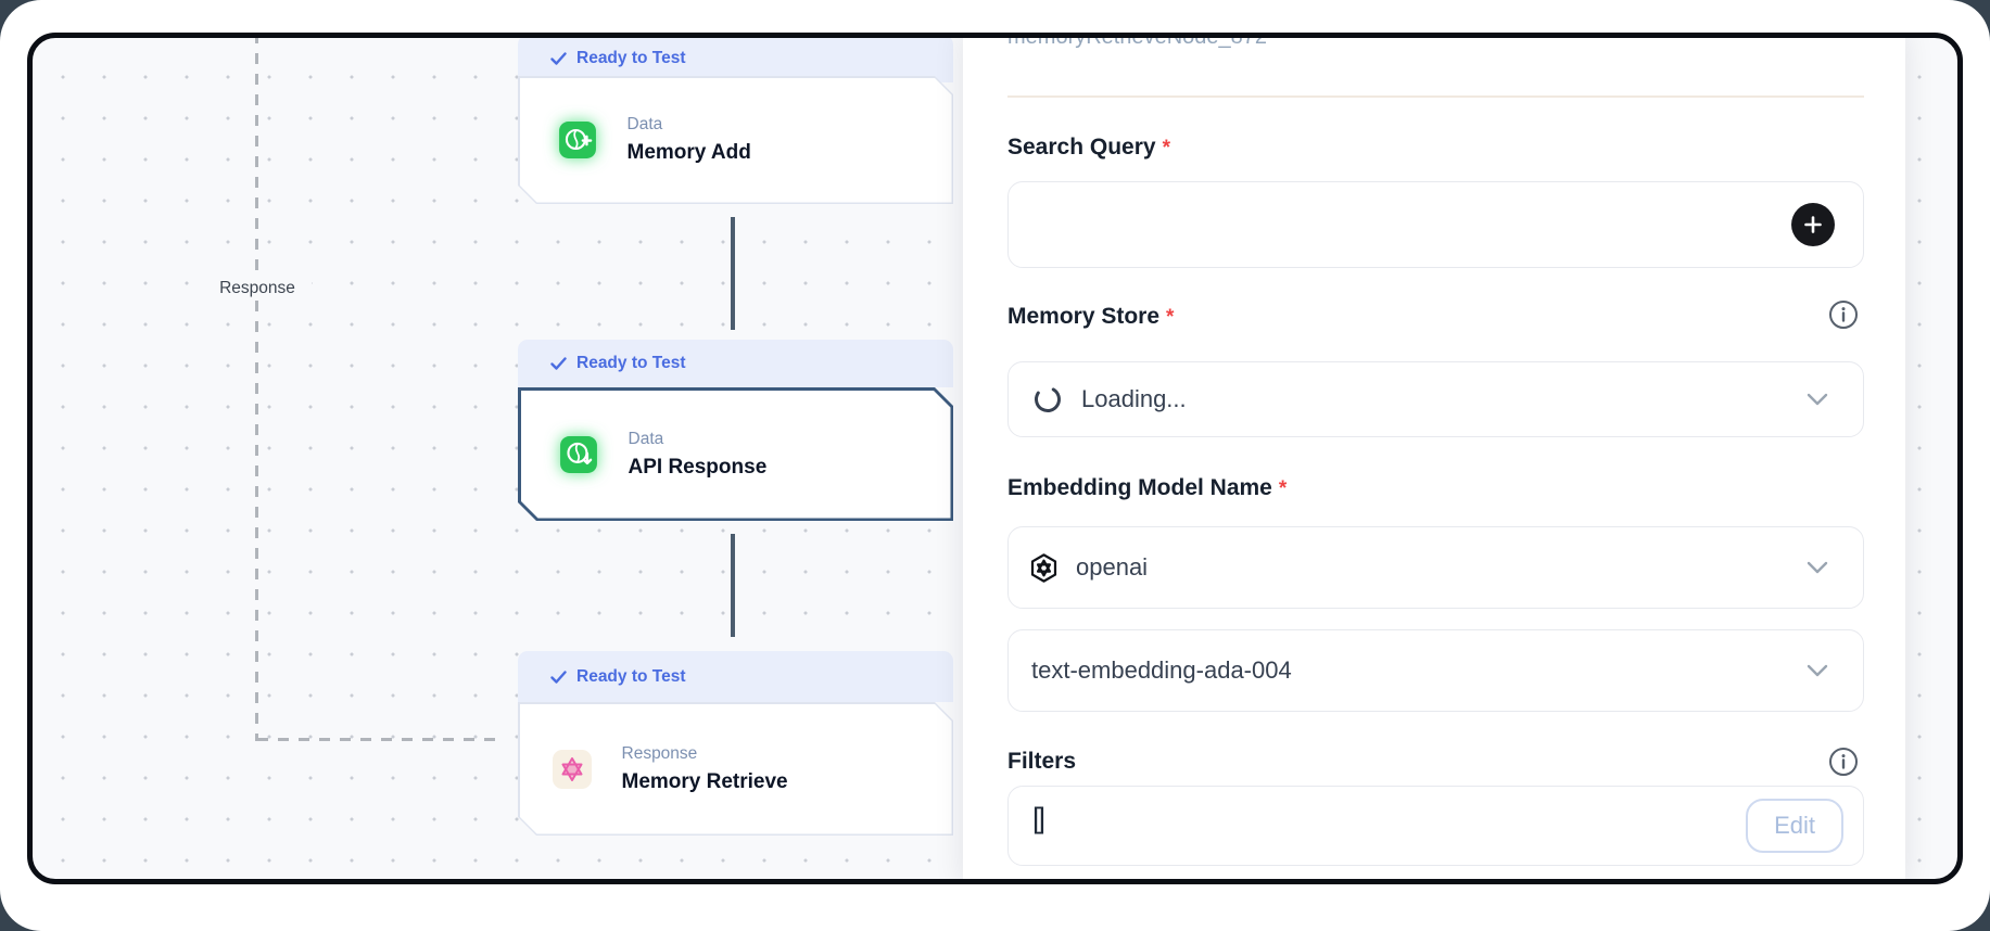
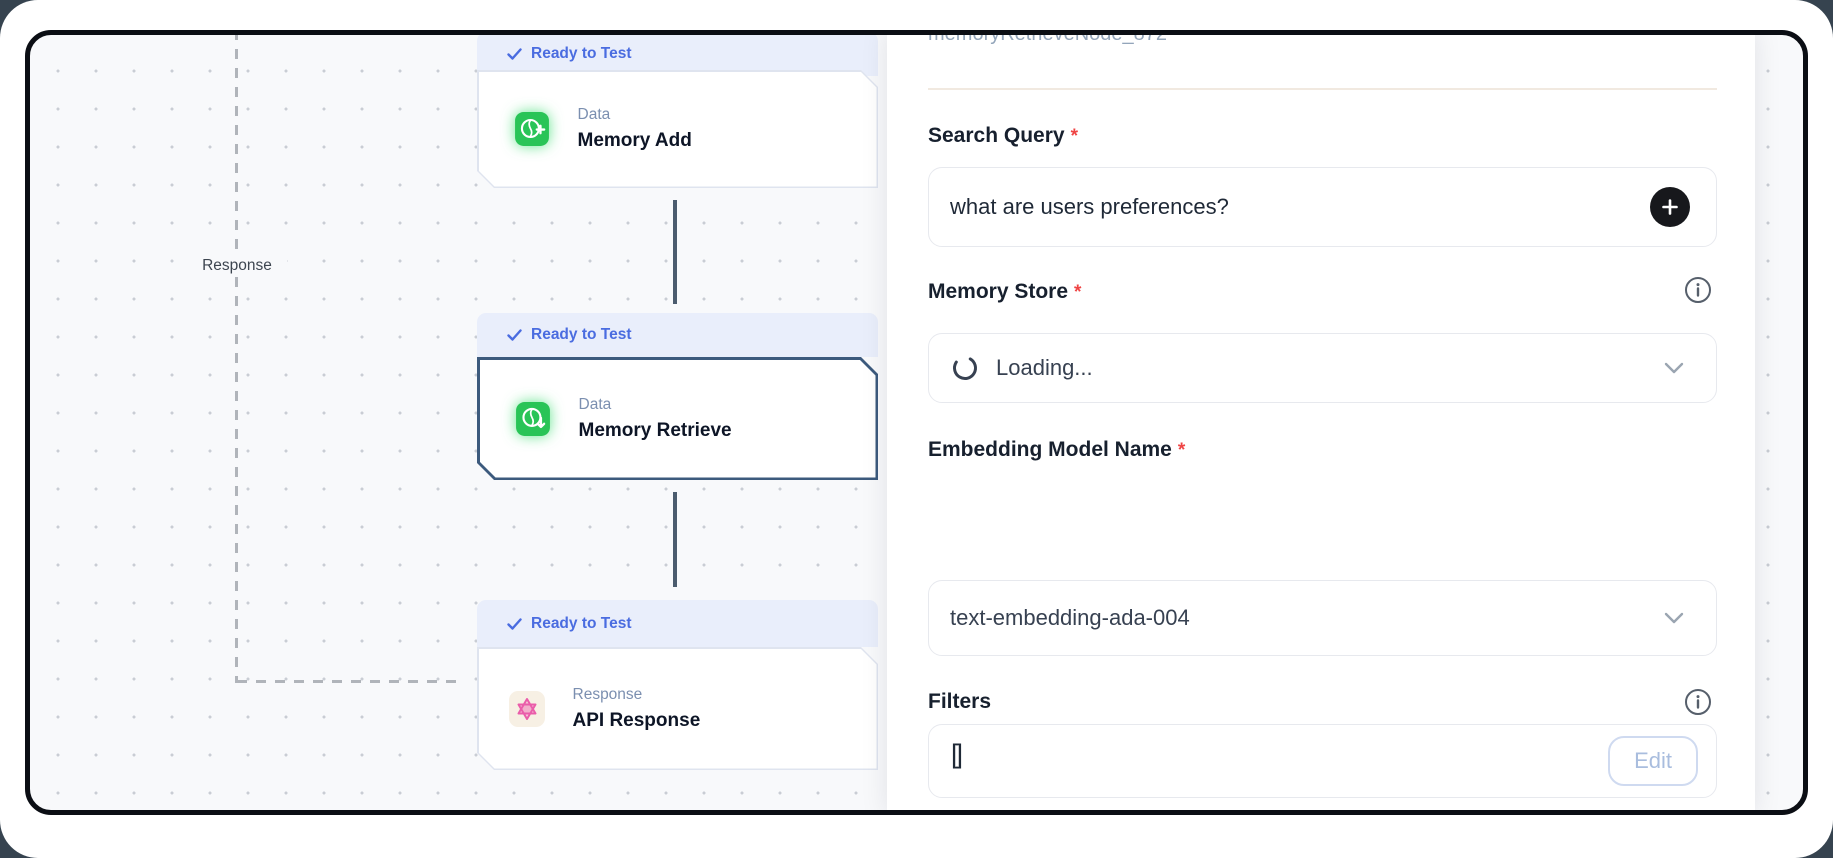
  Response
  Ready to Test
  Data
  Memory Add
  Ready to Test
  Data
- API Response
+ Memory Retrieve
  Ready to Test
  Response
- Memory Retrieve
+ API Response
  memoryRetrieveNode_872
  Search Query *
+ what are users preferences?
  Memory Store *
  Loading...
  Embedding Model Name *
- openai
  text-embedding-ada-004
  Filters
  []
  Edit
